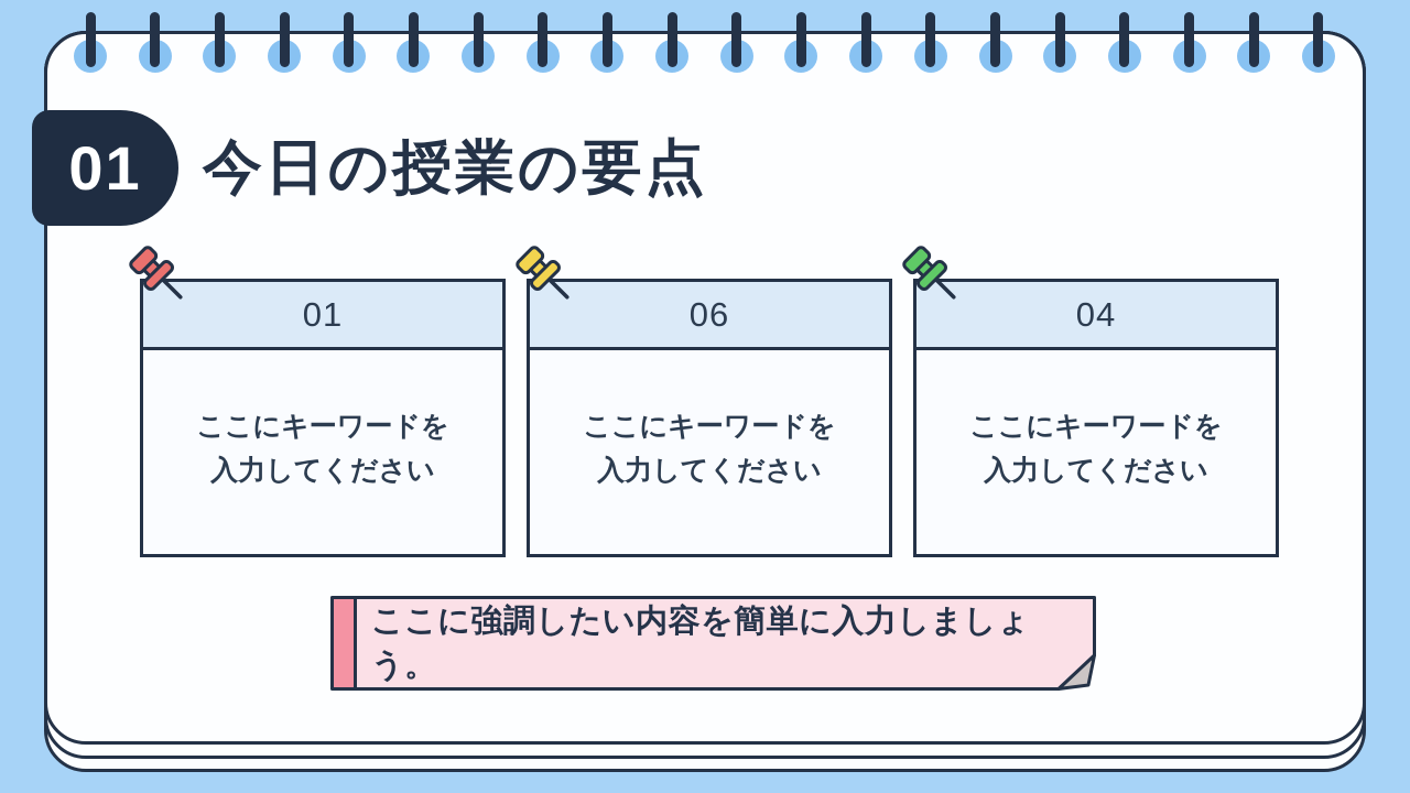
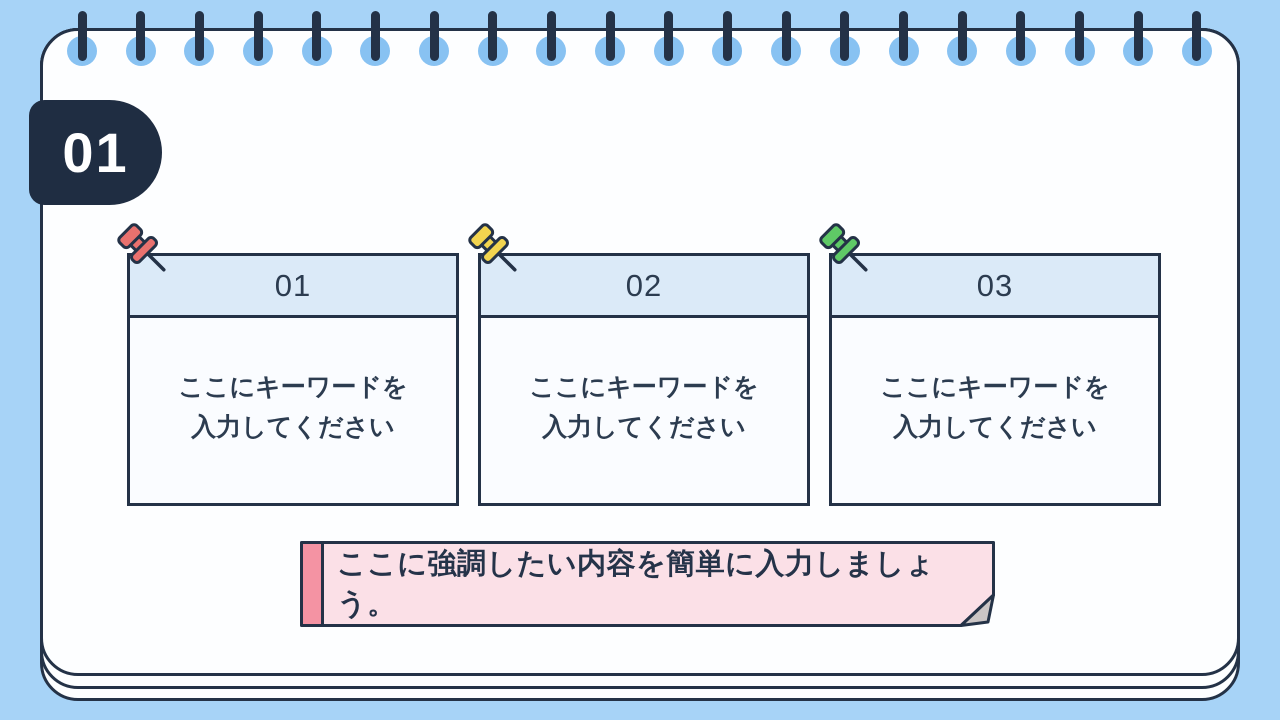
  01
- 今日の授業の要点
  01
  ここにキーワードを
  入力してください
- 06
+ 02
  ここにキーワードを
  入力してください
- 04
+ 03
  ここにキーワードを
  入力してください
  ここに強調したい内容を簡単に入力しましょう。
